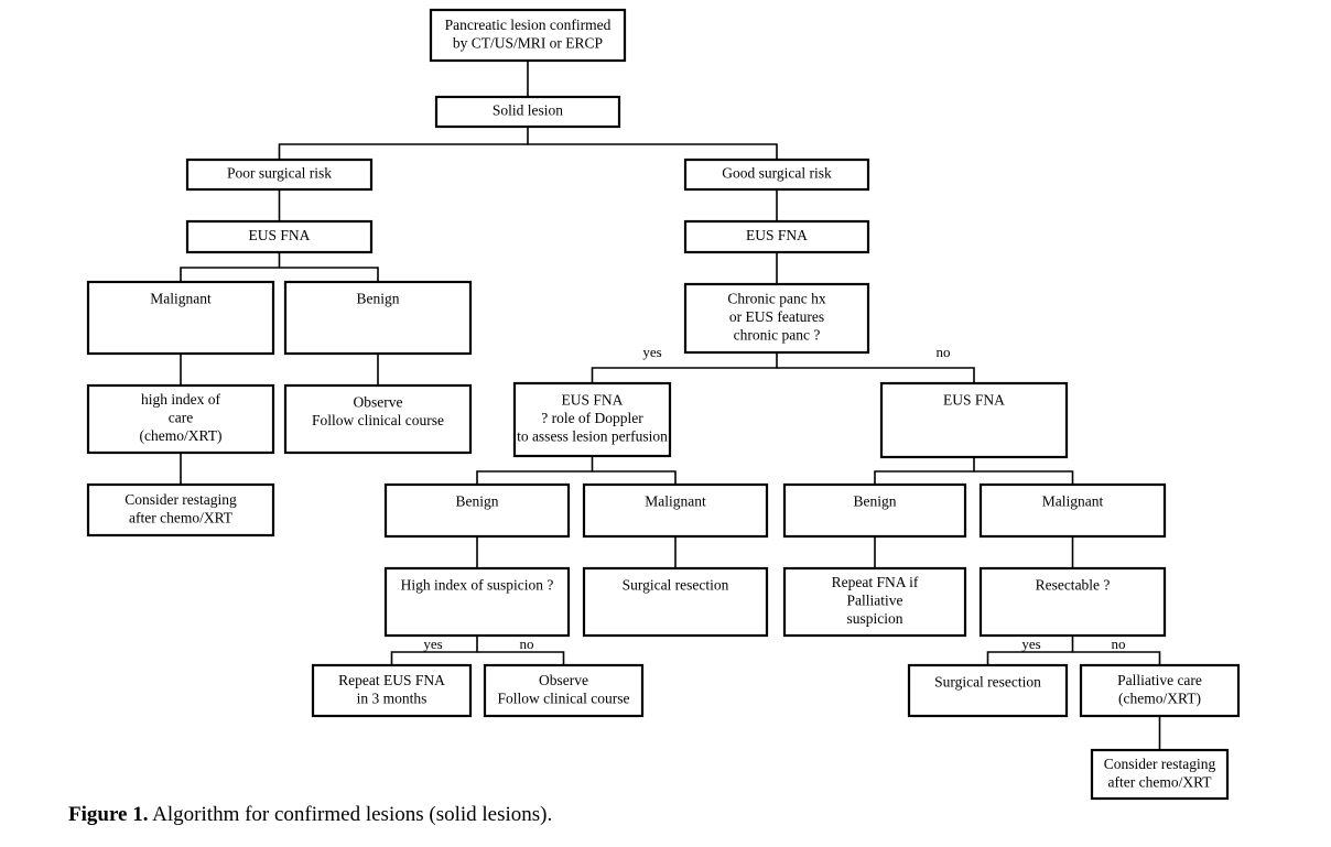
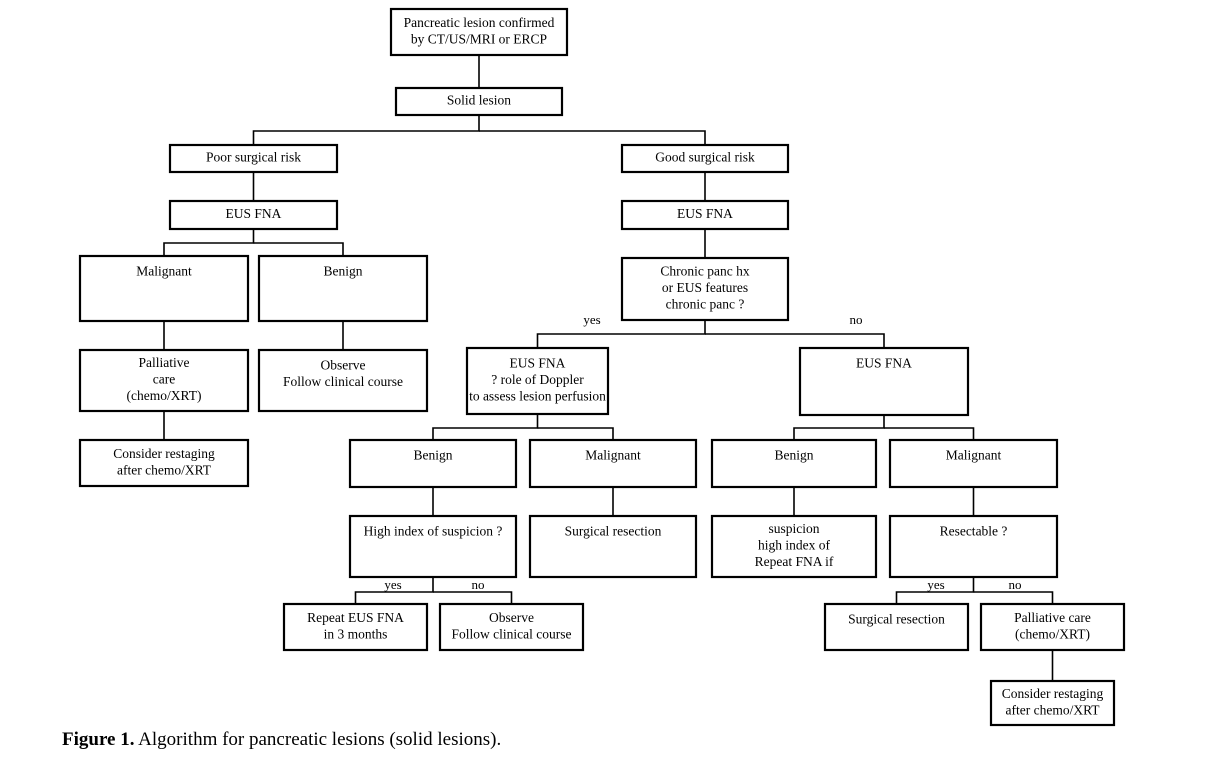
  Pancreatic lesion confirmed
  by CT/US/MRI or ERCP
  Solid lesion
  Poor surgical risk
  Good surgical risk
  EUS FNA
  EUS FNA
  Malignant
  Benign
  Chronic panc hx
  or EUS features
  chronic panc ?
- high index of
+ Palliative
  care
  (chemo/XRT)
  Observe
  Follow clinical course
  EUS FNA
  ? role of Doppler
  to assess lesion perfusion
  EUS FNA
  Consider restaging
  after chemo/XRT
  Benign
  Malignant
  Benign
  Malignant
  High index of suspicion ?
  Surgical resection
- Repeat FNA if
+ suspicion
- Palliative
+ high index of
- suspicion
+ Repeat FNA if
  Resectable ?
  Repeat EUS FNA
  in 3 months
  Observe
  Follow clinical course
  Surgical resection
  Palliative care
  (chemo/XRT)
  Consider restaging
  after chemo/XRT
  yes
  no
  yes
  no
  yes
  no
- Figure 1. Algorithm for confirmed lesions (solid lesions).
+ Figure 1. Algorithm for pancreatic lesions (solid lesions).
